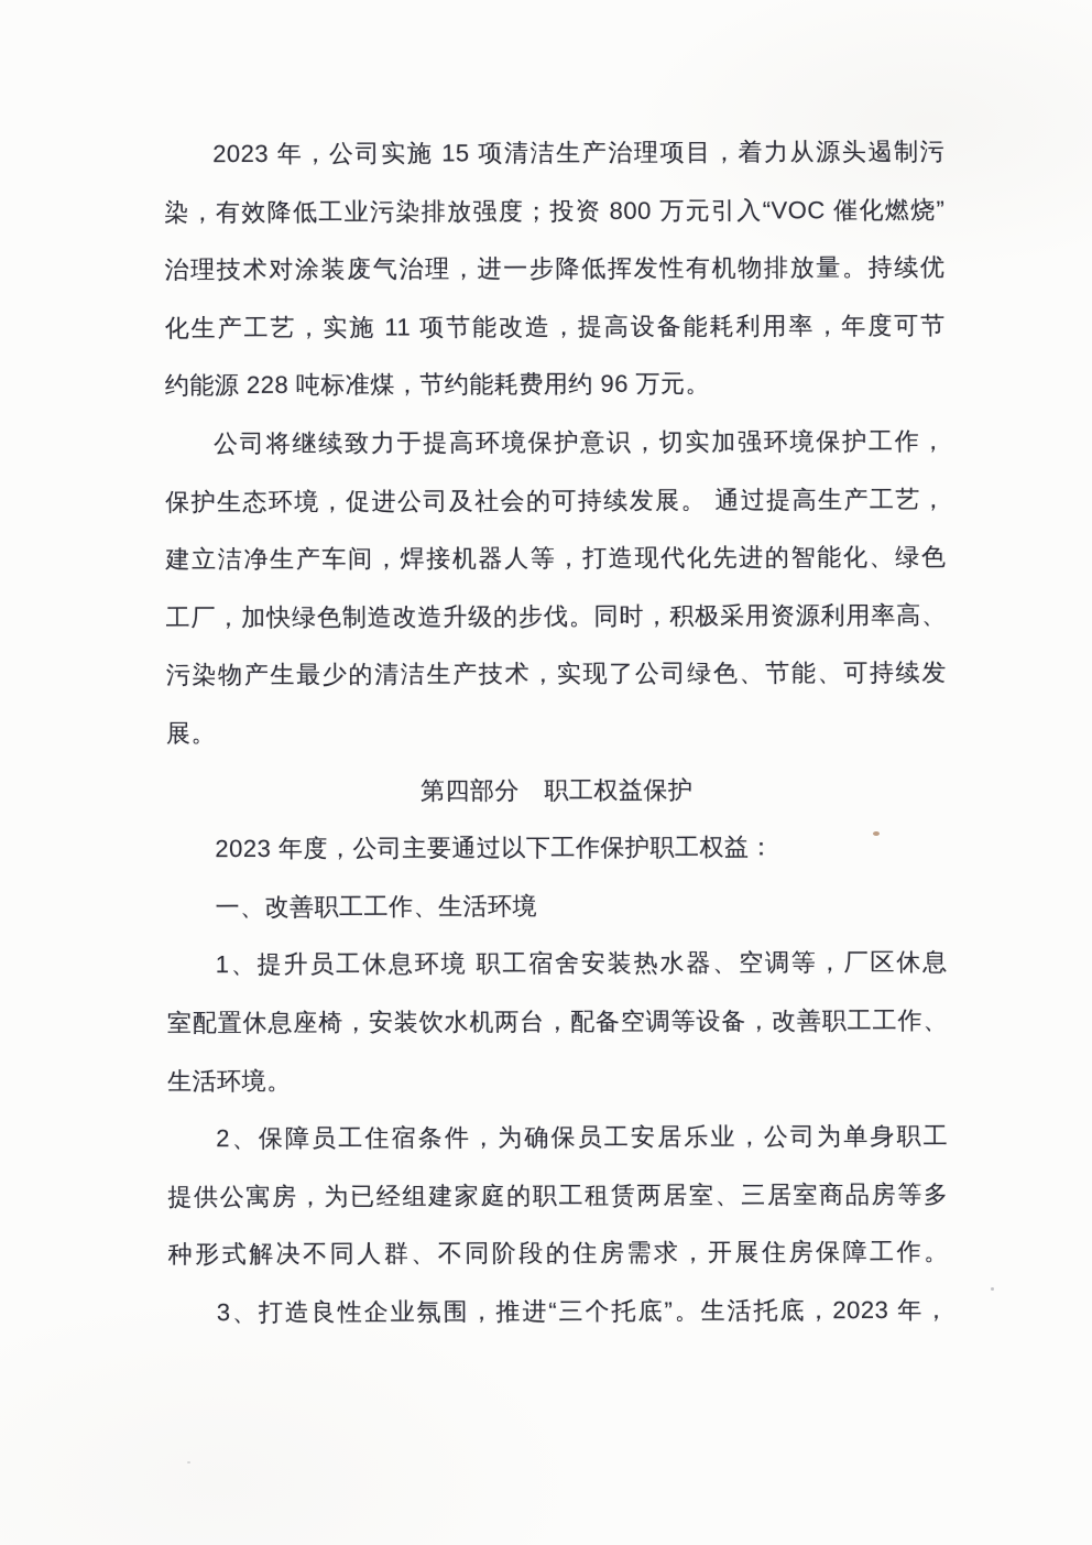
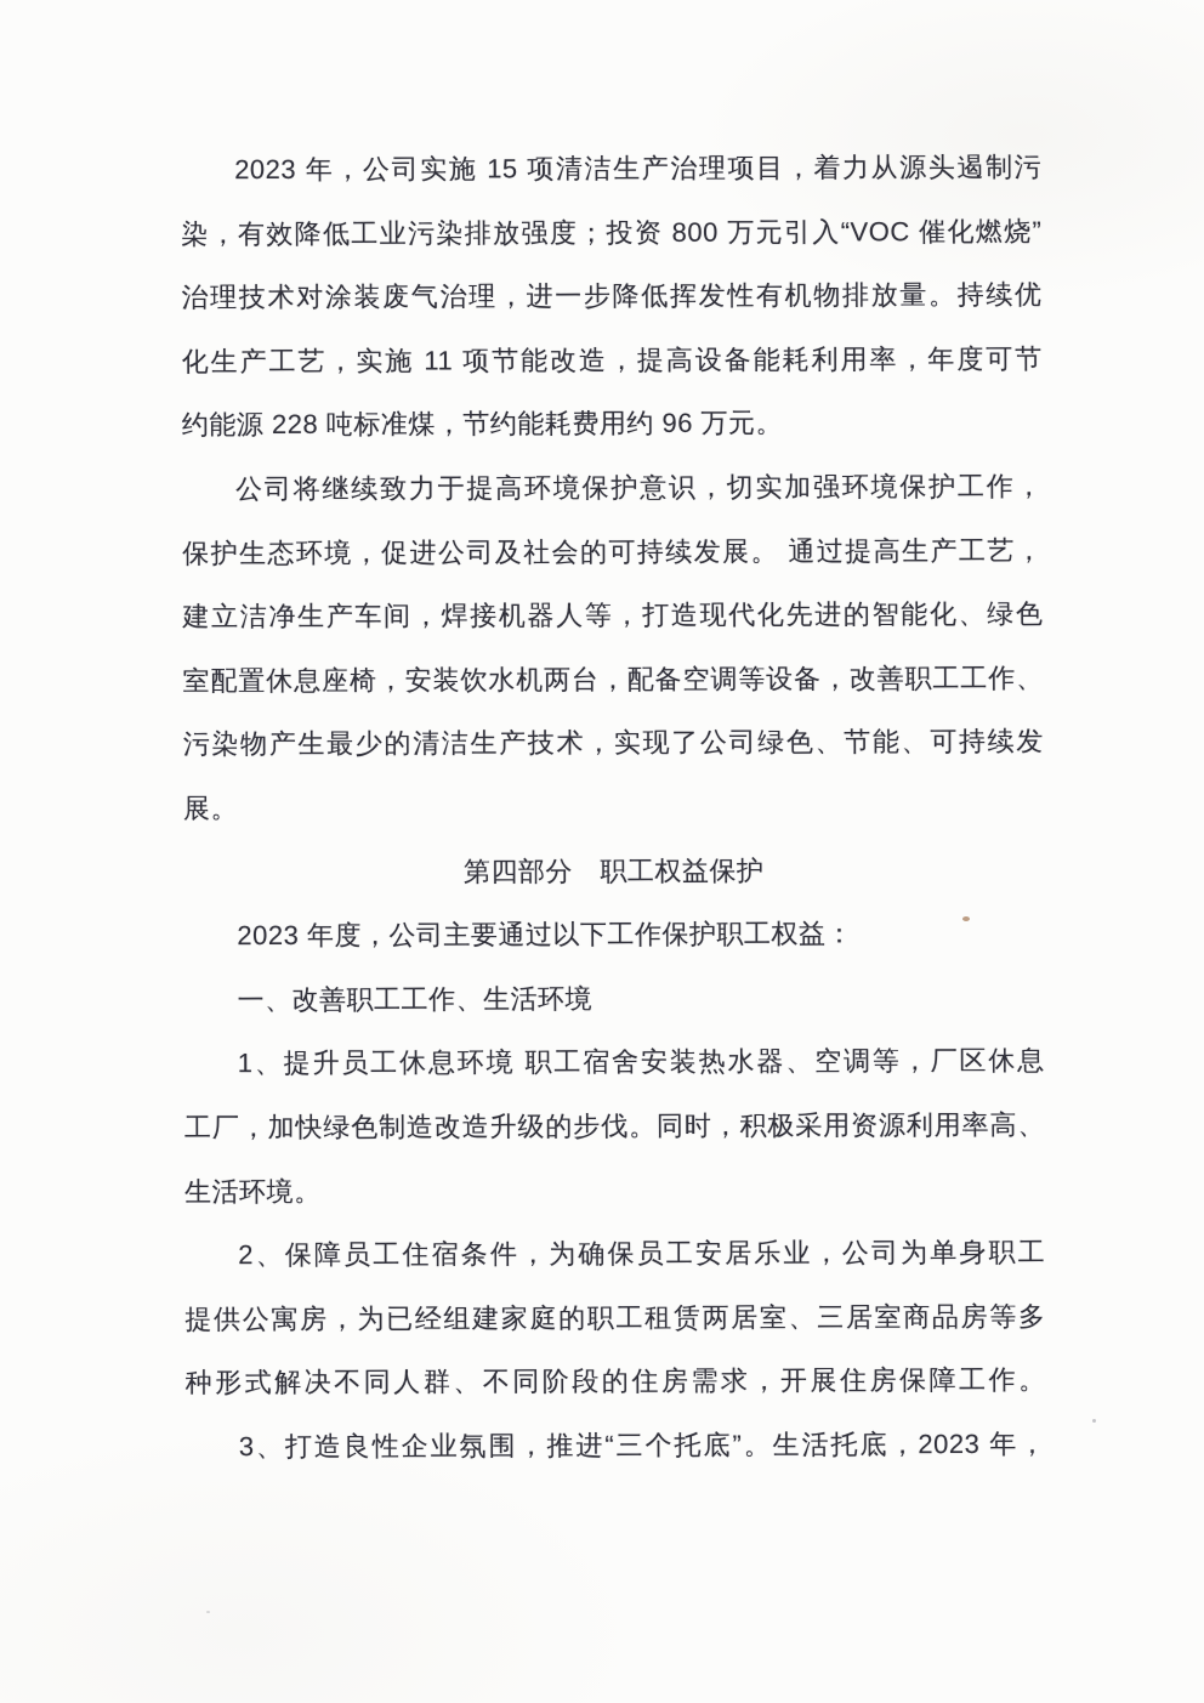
  2023 年，公司实施 15 项清洁生产治理项目，着力从源头遏制污
  染，有效降低工业污染排放强度；投资 800 万元引入“VOC 催化燃烧”
  治理技术对涂装废气治理，进一步降低挥发性有机物排放量。持续优
  化生产工艺，实施 11 项节能改造，提高设备能耗利用率，年度可节
  约能源 228 吨标准煤，节约能耗费用约 96 万元。
  公司将继续致力于提高环境保护意识，切实加强环境保护工作，
  保护生态环境，促进公司及社会的可持续发展。 通过提高生产工艺，
  建立洁净生产车间，焊接机器人等，打造现代化先进的智能化、绿色
- 工厂，加快绿色制造改造升级的步伐。同时，积极采用资源利用率高、
+ 室配置休息座椅，安装饮水机两台，配备空调等设备，改善职工工作、
  污染物产生最少的清洁生产技术，实现了公司绿色、节能、可持续发
  展。
  第四部分 职工权益保护
  2023 年度，公司主要通过以下工作保护职工权益：
  一、改善职工工作、生活环境
  1、提升员工休息环境 职工宿舍安装热水器、空调等，厂区休息
- 室配置休息座椅，安装饮水机两台，配备空调等设备，改善职工工作、
+ 工厂，加快绿色制造改造升级的步伐。同时，积极采用资源利用率高、
  生活环境。
  2、保障员工住宿条件，为确保员工安居乐业，公司为单身职工
  提供公寓房，为已经组建家庭的职工租赁两居室、三居室商品房等多
  种形式解决不同人群、不同阶段的住房需求，开展住房保障工作。
  3、打造良性企业氛围，推进“三个托底”。生活托底，2023 年，
